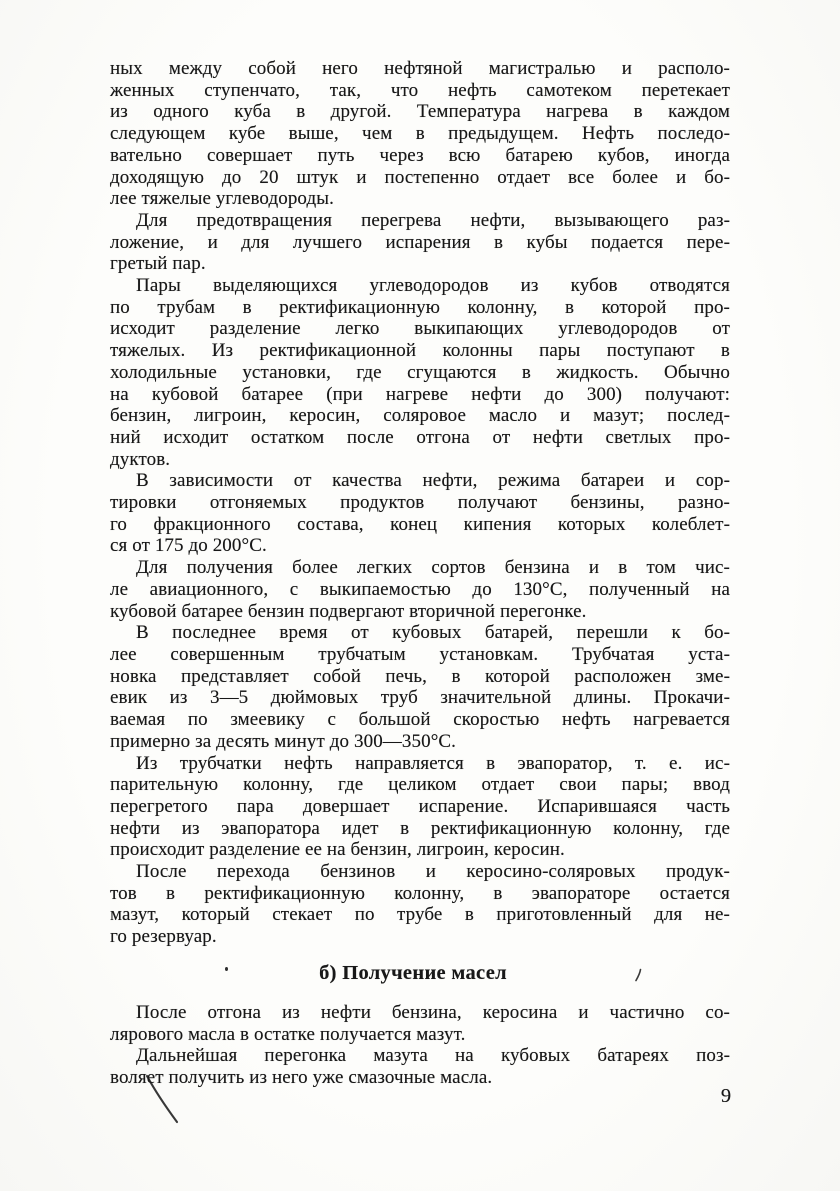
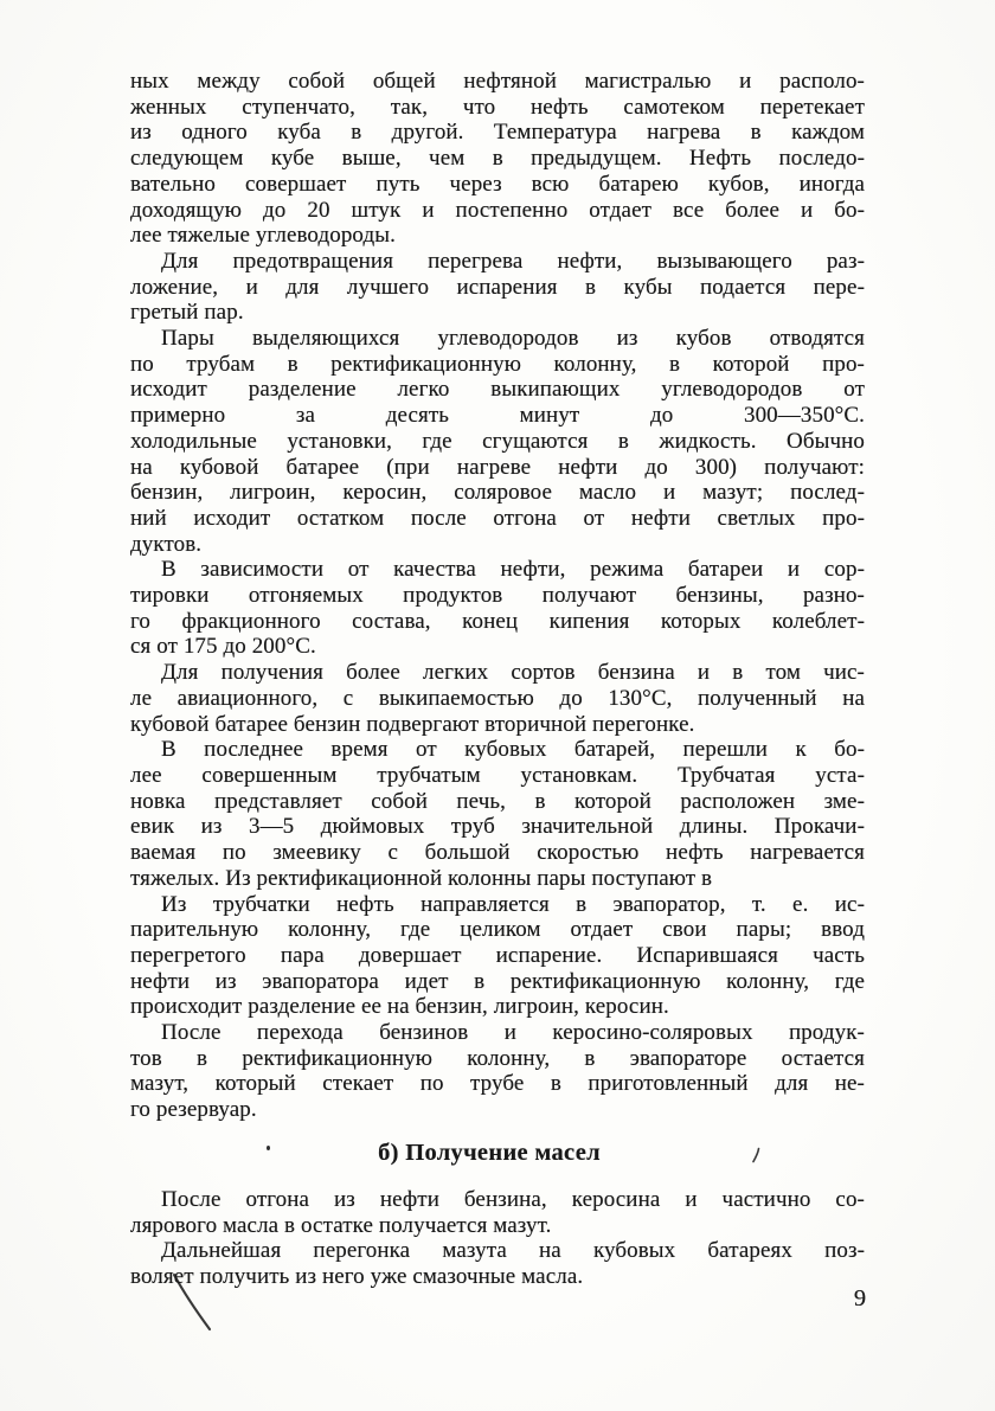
- ных между собой него нефтяной магистралью и располо-
+ ных между собой общей нефтяной магистралью и располо-
  женных ступенчато, так, что нефть самотеком перетекает
  из одного куба в другой. Температура нагрева в каждом
  следующем кубе выше, чем в предыдущем. Нефть последо-
  вательно совершает путь через всю батарею кубов, иногда
  доходящую до 20 штук и постепенно отдает все более и бо-
  лее тяжелые углеводороды.
  Для предотвращения перегрева нефти, вызывающего раз-
  ложение, и для лучшего испарения в кубы подается пере-
  гретый пар.
  Пары выделяющихся углеводородов из кубов отводятся
  по трубам в ректификационную колонну, в которой про-
  исходит разделение легко выкипающих углеводородов от
- тяжелых. Из ректификационной колонны пары поступают в
+ примерно за десять минут до 300—350°С.
  холодильные установки, где сгущаются в жидкость. Обычно
  на кубовой батарее (при нагреве нефти до 300) получают:
  бензин, лигроин, керосин, соляровое масло и мазут; послед-
  ний исходит остатком после отгона от нефти светлых про-
  дуктов.
  В зависимости от качества нефти, режима батареи и сор-
  тировки отгоняемых продуктов получают бензины, разно-
  го фракционного состава, конец кипения которых колеблет-
  ся от 175 до 200°С.
  Для получения более легких сортов бензина и в том чис-
  ле авиационного, с выкипаемостью до 130°С, полученный на
  кубовой батарее бензин подвергают вторичной перегонке.
  В последнее время от кубовых батарей, перешли к бо-
  лее совершенным трубчатым установкам. Трубчатая уста-
  новка представляет собой печь, в которой расположен зме-
  евик из 3—5 дюймовых труб значительной длины. Прокачи-
  ваемая по змеевику с большой скоростью нефть нагревается
- примерно за десять минут до 300—350°С.
+ тяжелых. Из ректификационной колонны пары поступают в
  Из трубчатки нефть направляется в эвапоратор, т. е. ис-
  парительную колонну, где целиком отдает свои пары; ввод
  перегретого пара довершает испарение. Испарившаяся часть
  нефти из эвапоратора идет в ректификационную колонну, где
  происходит разделение ее на бензин, лигроин, керосин.
  После перехода бензинов и керосино-соляровых продук-
  тов в ректификационную колонну, в эвапораторе остается
  мазут, который стекает по трубе в приготовленный для не-
  го резервуар.
  б) Получение масел
  После отгона из нефти бензина, керосина и частично со-
  лярового масла в остатке получается мазут.
  Дальнейшая перегонка мазута на кубовых батареях поз-
  воляет получить из него уже смазочные масла.
  9
